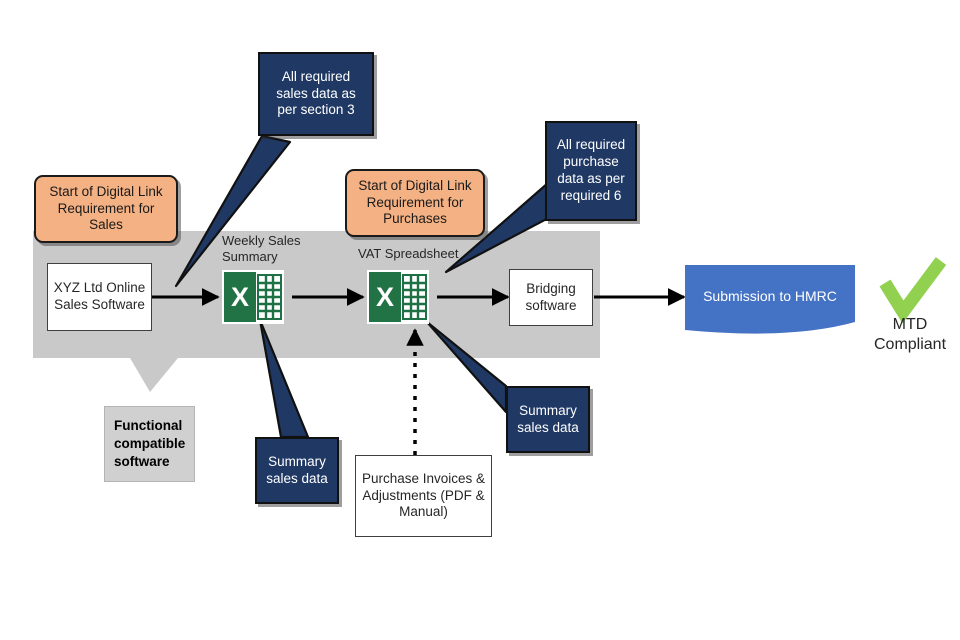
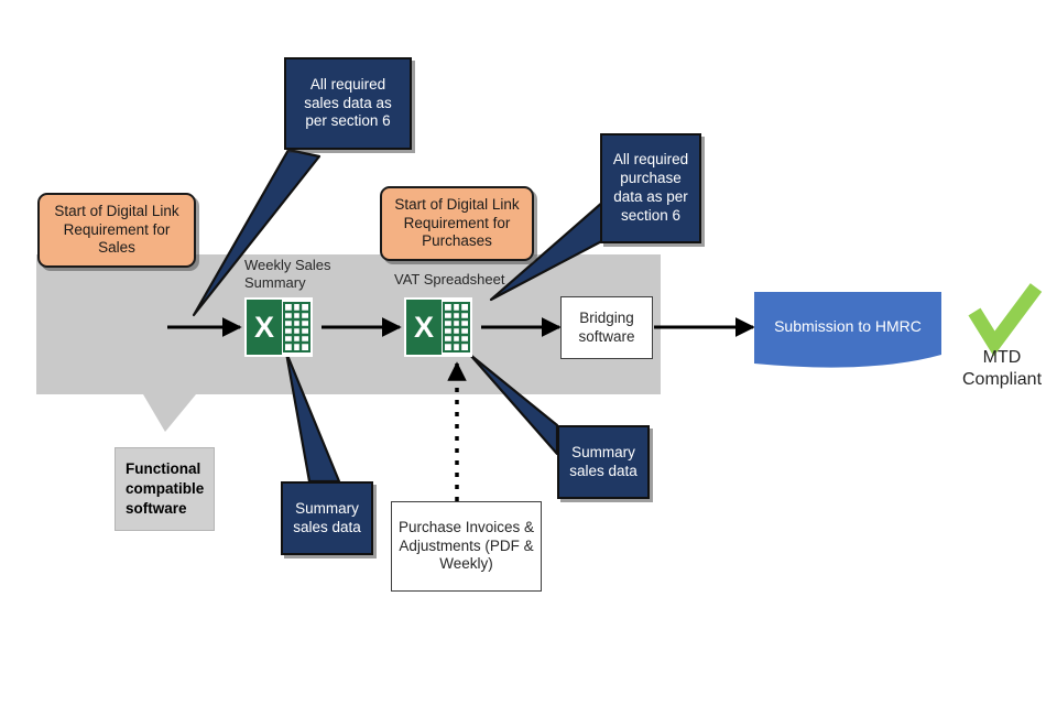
- All required sales data as per section 3
+ All required sales data as per section 6
- All required purchase data as per required 6
+ All required purchase data as per section 6
  Start of Digital Link Requirement for Sales
  Start of Digital Link Requirement for Purchases
- XYZ Ltd Online Sales Software
  Weekly Sales Summary
  X
  VAT Spreadsheet
  X
  Bridging software
  Submission to HMRC
  MTD
  Compliant
  Functional
  compatible
  software
  Summary sales data
- Purchase Invoices & Adjustments (PDF & Manual)
+ Purchase Invoices & Adjustments (PDF & Weekly)
  Summary sales data
